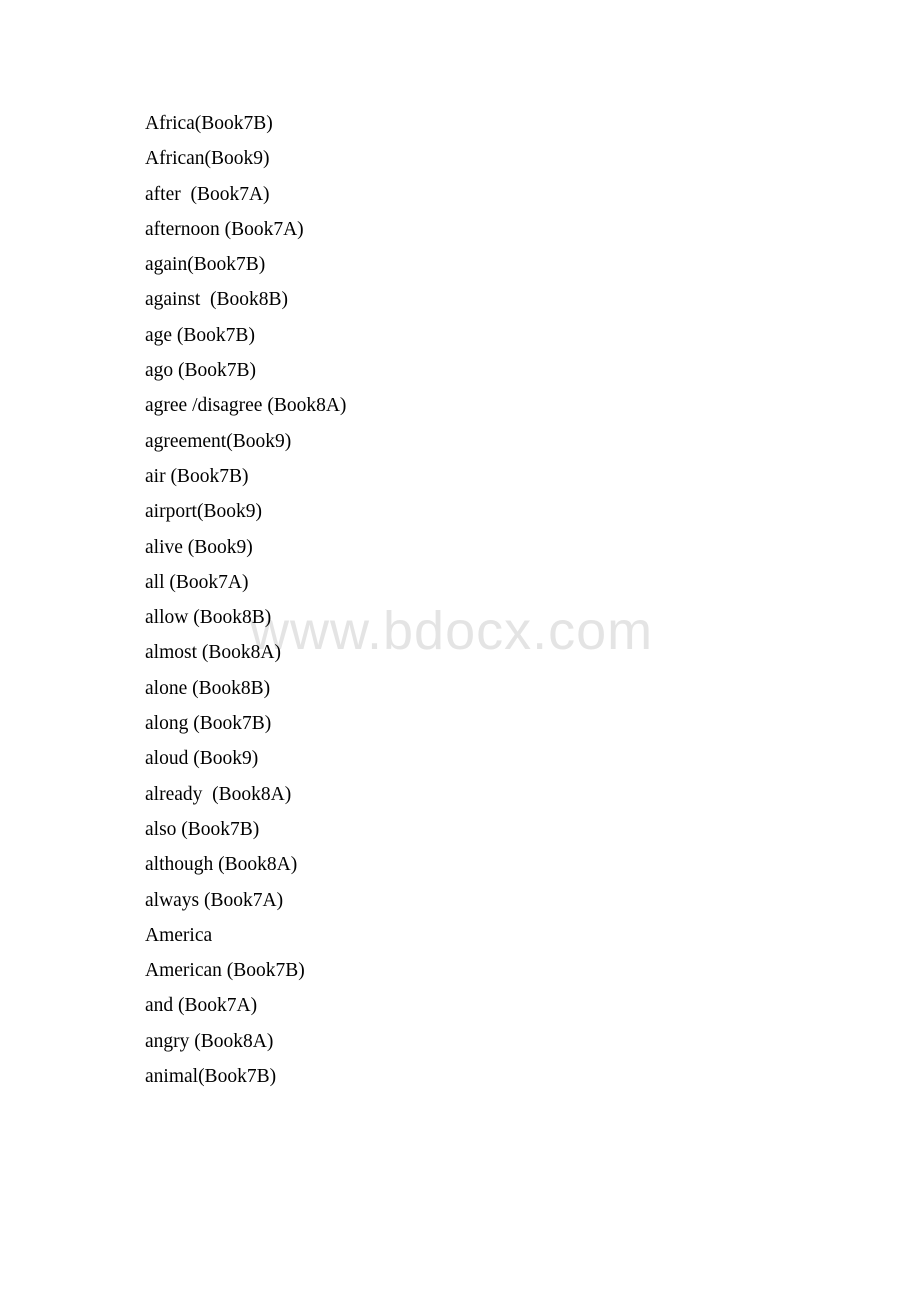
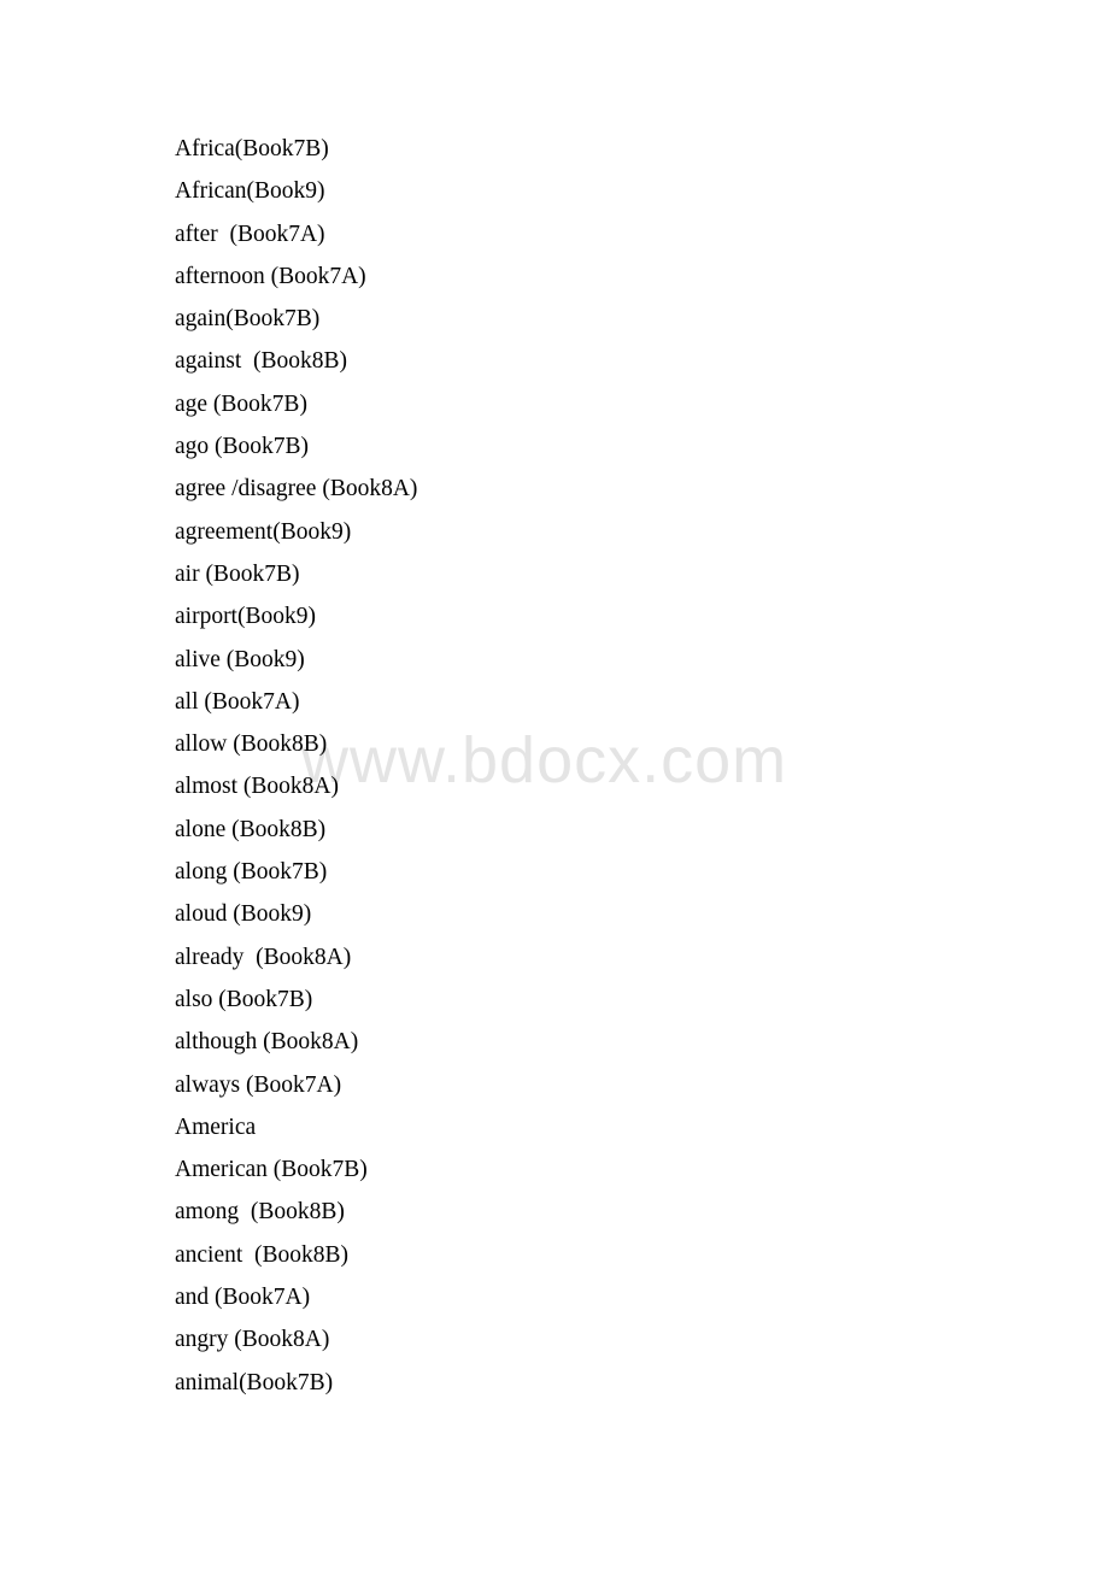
  www.bdocx.com
  Africa(Book7B)
  African(Book9)
  after (Book7A)
  afternoon (Book7A)
  again(Book7B)
  against (Book8B)
  age (Book7B)
  ago (Book7B)
  agree /disagree (Book8A)
  agreement(Book9)
  air (Book7B)
  airport(Book9)
  alive (Book9)
  all (Book7A)
  allow (Book8B)
  almost (Book8A)
  alone (Book8B)
  along (Book7B)
  aloud (Book9)
  already (Book8A)
  also (Book7B)
  although (Book8A)
  always (Book7A)
  America
  American (Book7B)
+ among (Book8B)
+ ancient (Book8B)
  and (Book7A)
  angry (Book8A)
  animal(Book7B)
